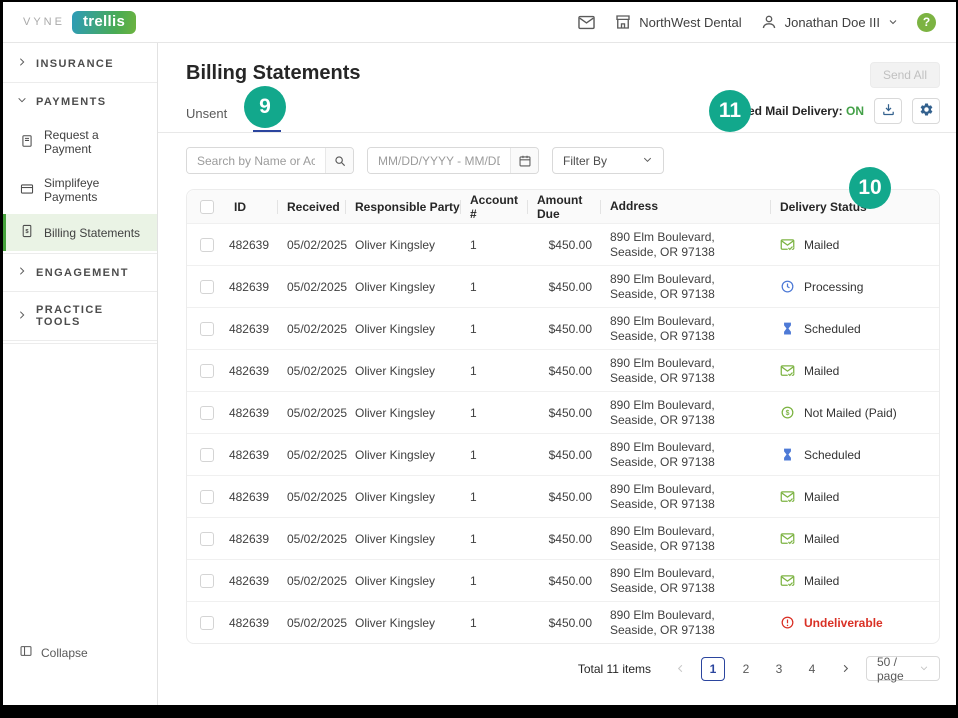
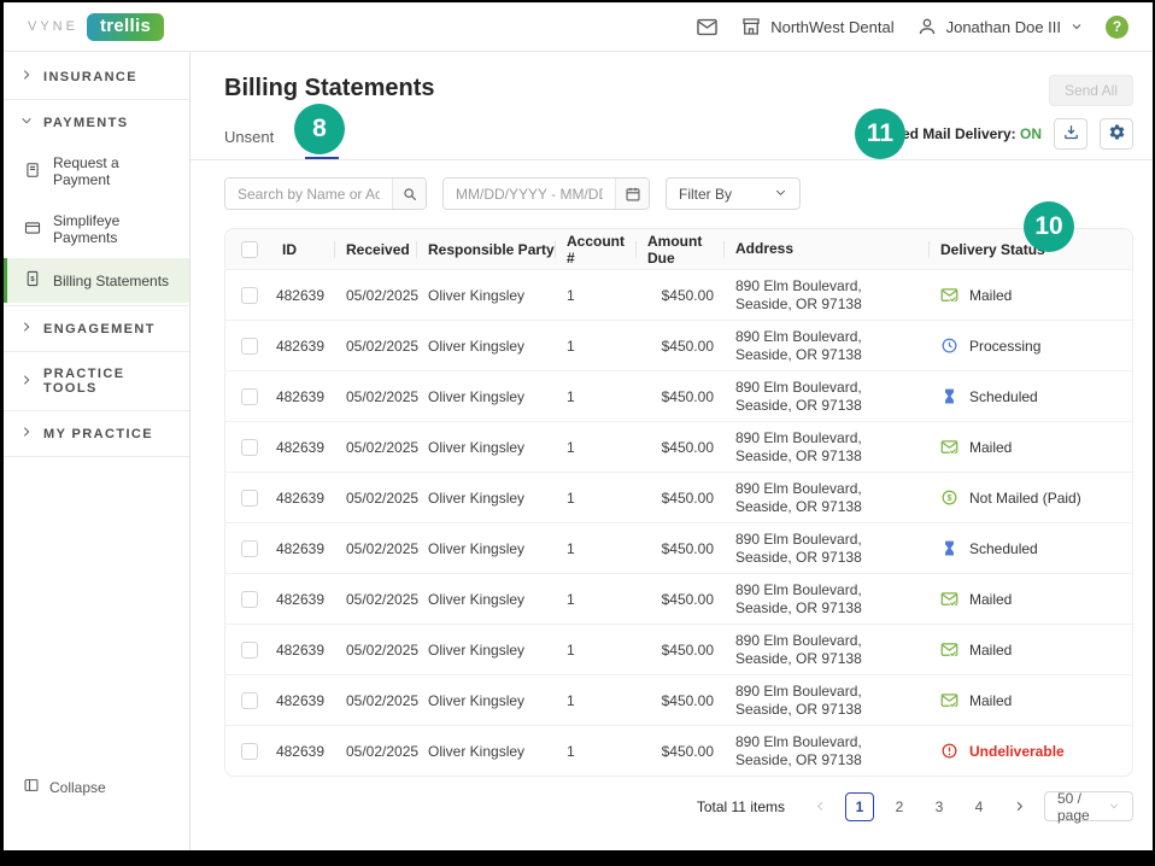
  VYNE
  trellis
  NorthWest Dental
  Jonathan Doe III
  ?
  INSURANCE
  PAYMENTS
  Request a Payment
  Simplifeye Payments
  Billing Statements
  ENGAGEMENT
  PRACTICE TOOLS
+ MY PRACTICE
  Collapse
- 9
+ 8
  10
  11
  Billing Statements
  Send All
  Unsent
  ed Mail Delivery: ON
  Search by Name or Ac
  MM/DD/YYYY - MM/D
  Filter By
  ID
  Received
  Responsible Party
  Account #
  Amount Due
  Address
  Delivery Statu
  482639
  05/02/2025
  Oliver Kingsley
  1
  $450.00
  890 Elm Boulevard,
  Seaside, OR 97138
  Mailed
  482639
  05/02/2025
  Oliver Kingsley
  1
  $450.00
  890 Elm Boulevard,
  Seaside, OR 97138
  Processing
  482639
  05/02/2025
  Oliver Kingsley
  1
  $450.00
  890 Elm Boulevard,
  Seaside, OR 97138
  Scheduled
  482639
  05/02/2025
  Oliver Kingsley
  1
  $450.00
  890 Elm Boulevard,
  Seaside, OR 97138
  Mailed
  482639
  05/02/2025
  Oliver Kingsley
  1
  $450.00
  890 Elm Boulevard,
  Seaside, OR 97138
  Not Mailed (Paid)
  482639
  05/02/2025
  Oliver Kingsley
  1
  $450.00
  890 Elm Boulevard,
  Seaside, OR 97138
  Scheduled
  482639
  05/02/2025
  Oliver Kingsley
  1
  $450.00
  890 Elm Boulevard,
  Seaside, OR 97138
  Mailed
  482639
  05/02/2025
  Oliver Kingsley
  1
  $450.00
  890 Elm Boulevard,
  Seaside, OR 97138
  Mailed
  482639
  05/02/2025
  Oliver Kingsley
  1
  $450.00
  890 Elm Boulevard,
  Seaside, OR 97138
  Mailed
  482639
  05/02/2025
  Oliver Kingsley
  1
  $450.00
  890 Elm Boulevard,
  Seaside, OR 97138
  Undeliverable
  Total 11 items
  1
  2
  3
  4
  50 / page
